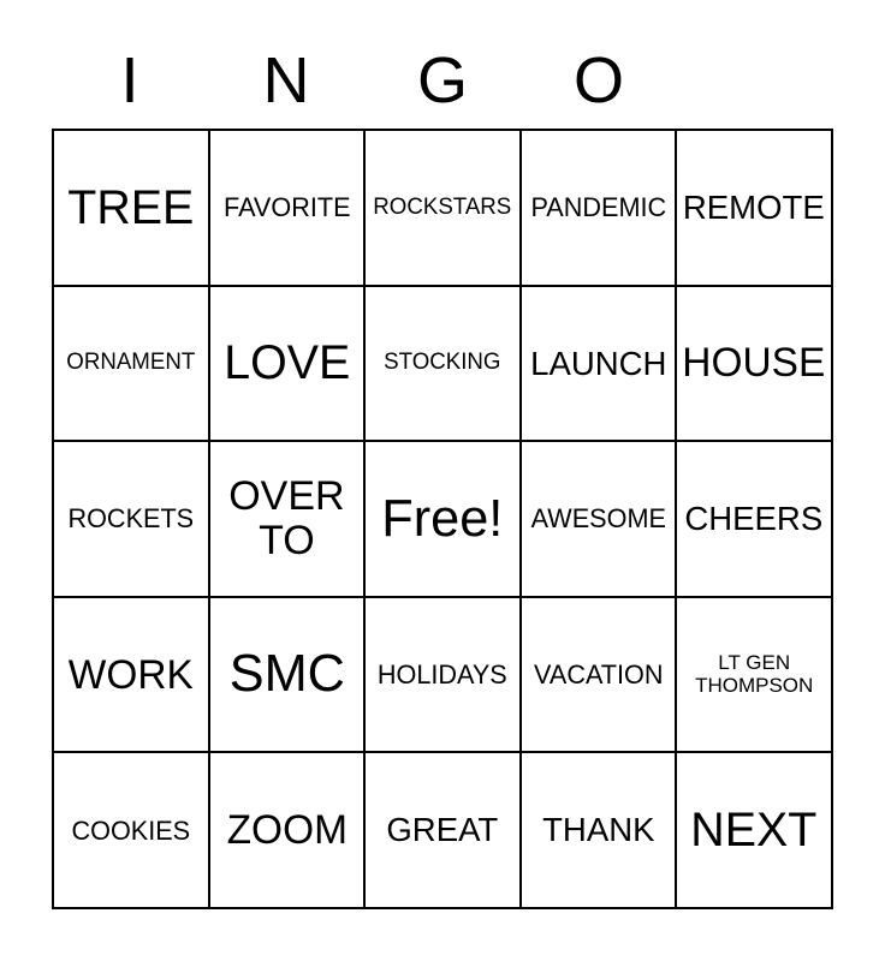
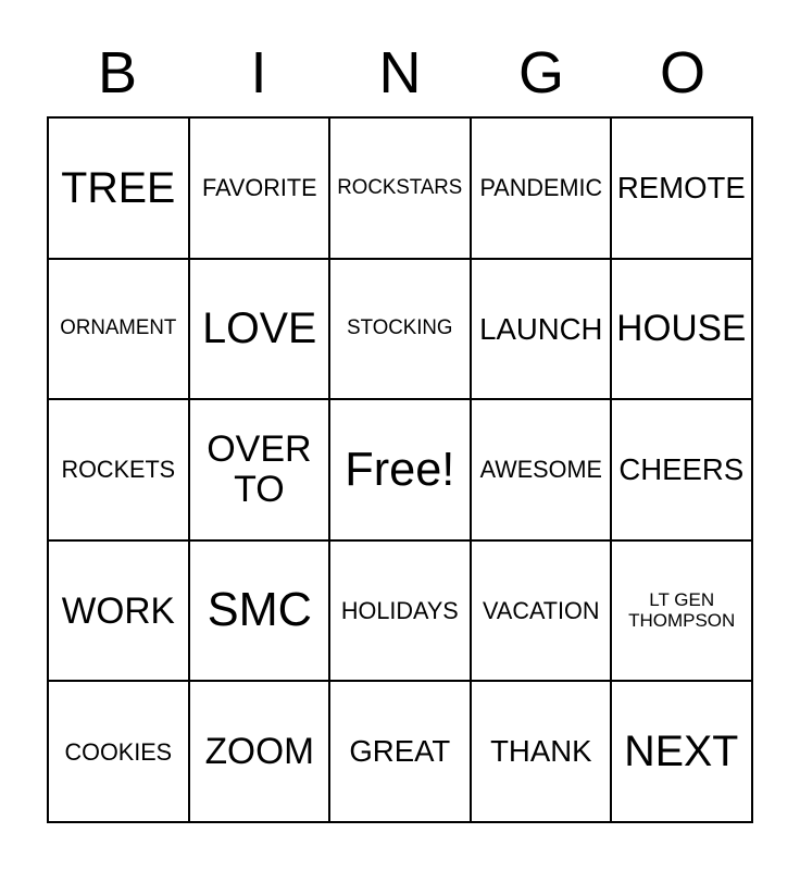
+ B
  I
  N
  G
  O
  TREE
  FAVORITE
  ROCKSTARS
  PANDEMIC
  REMOTE
  ORNAMENT
  LOVE
  STOCKING
  LAUNCH
  HOUSE
  ROCKETS
  OVER
  TO
  Free!
  AWESOME
  CHEERS
  WORK
  SMC
  HOLIDAYS
  VACATION
  LT GEN
  THOMPSON
  COOKIES
  ZOOM
  GREAT
  THANK
  NEXT
